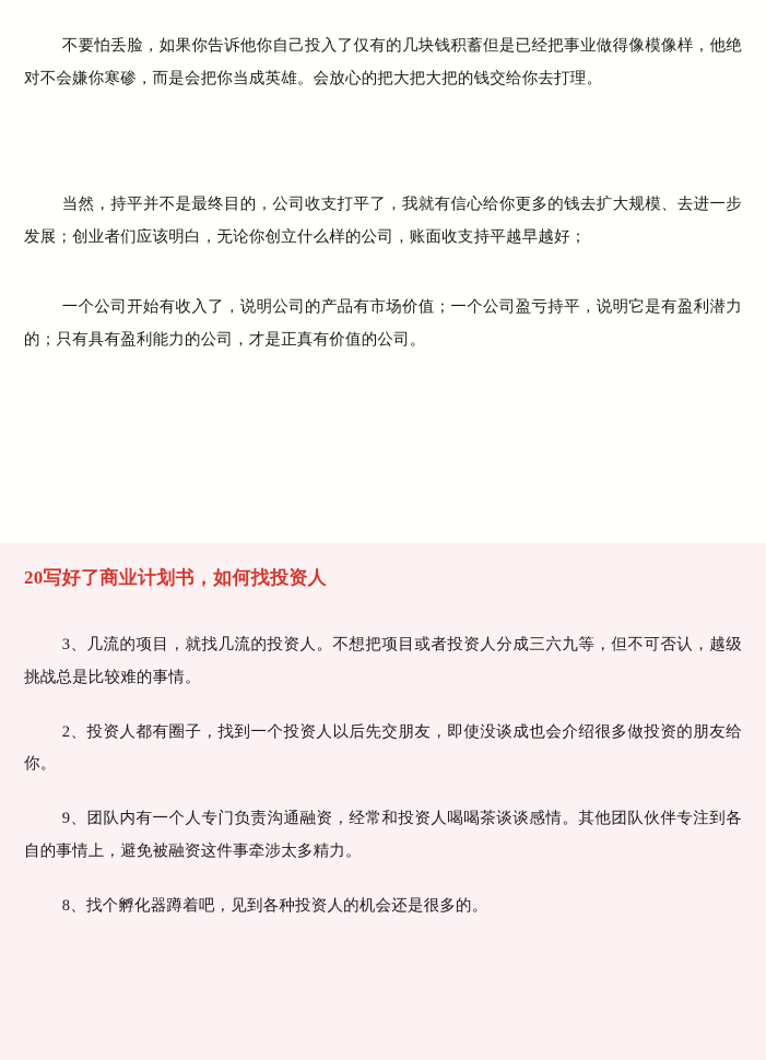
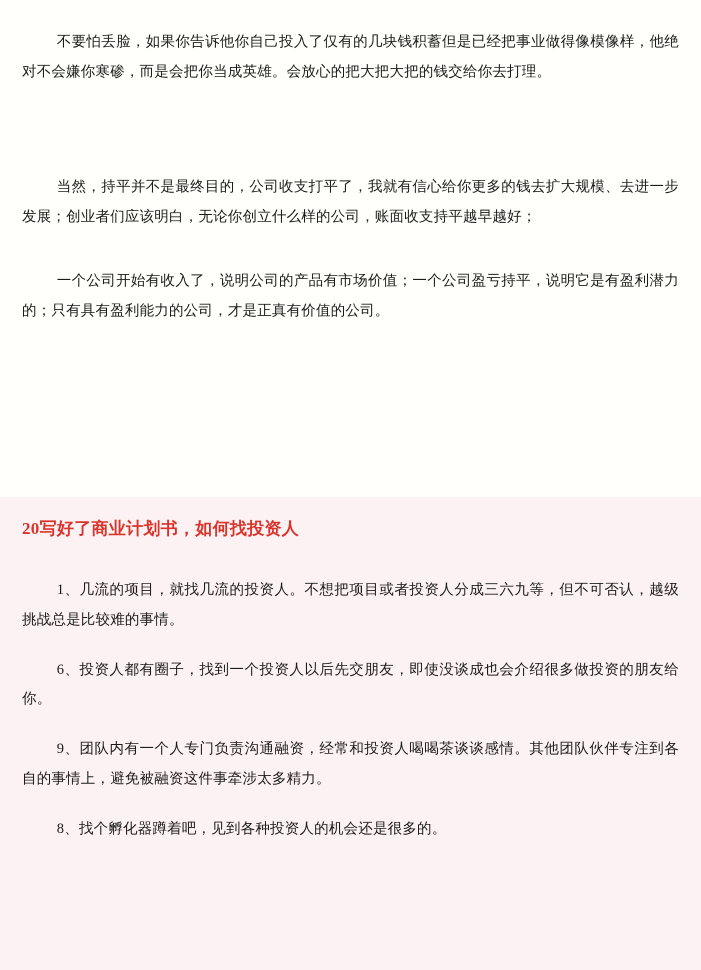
  不要怕丢脸，如果你告诉他你自己投入了仅有的几块钱积蓄但是已经把事业做得像模像样，他绝对不会嫌你寒碜，而是会把你当成英雄。会放心的把大把大把的钱交给你去打理。
  当然，持平并不是最终目的，公司收支打平了，我就有信心给你更多的钱去扩大规模、去进一步发展；创业者们应该明白，无论你创立什么样的公司，账面收支持平越早越好；
  一个公司开始有收入了，说明公司的产品有市场价值；一个公司盈亏持平，说明它是有盈利潜力的；只有具有盈利能力的公司，才是正真有价值的公司。
  20写好了商业计划书，如何找投资人
- 3、几流的项目，就找几流的投资人。不想把项目或者投资人分成三六九等，但不可否认，越级挑战总是比较难的事情。
+ 1、几流的项目，就找几流的投资人。不想把项目或者投资人分成三六九等，但不可否认，越级挑战总是比较难的事情。
- 2、投资人都有圈子，找到一个投资人以后先交朋友，即使没谈成也会介绍很多做投资的朋友给你。
+ 6、投资人都有圈子，找到一个投资人以后先交朋友，即使没谈成也会介绍很多做投资的朋友给你。
  9、团队内有一个人专门负责沟通融资，经常和投资人喝喝茶谈谈感情。其他团队伙伴专注到各自的事情上，避免被融资这件事牵涉太多精力。
  8、找个孵化器蹲着吧，见到各种投资人的机会还是很多的。
